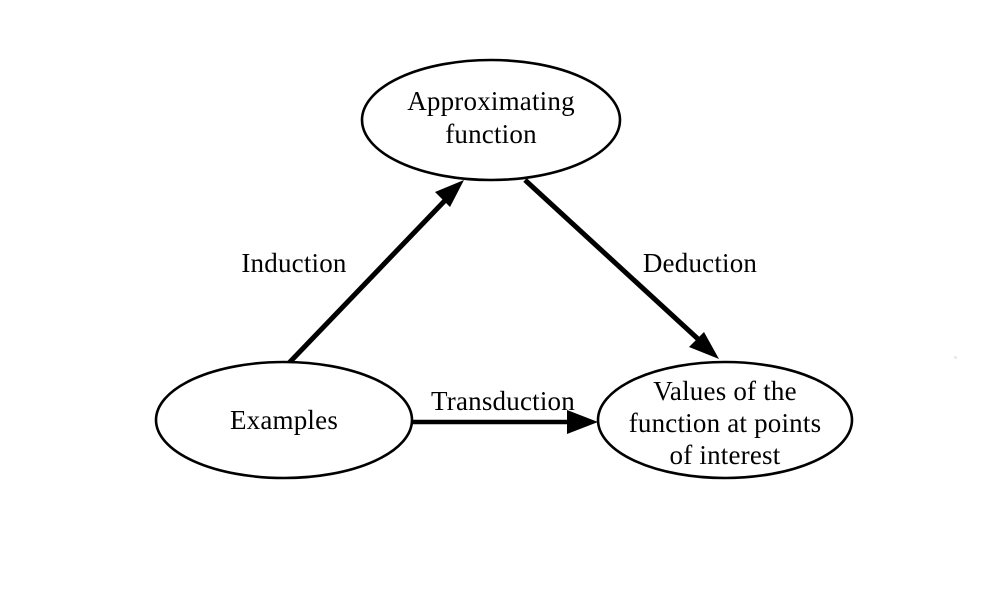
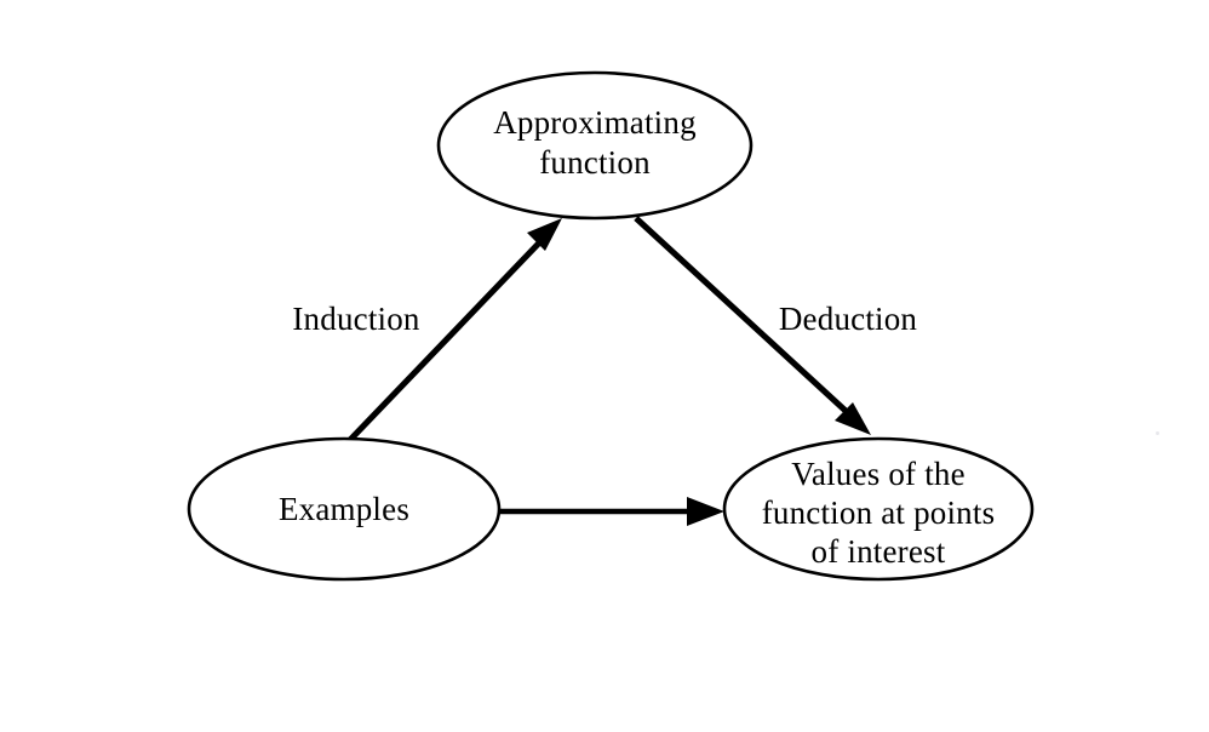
  Approximating
  function
  Examples
  Values of the
  function at points
  of interest
  Induction
  Deduction
- Transduction
